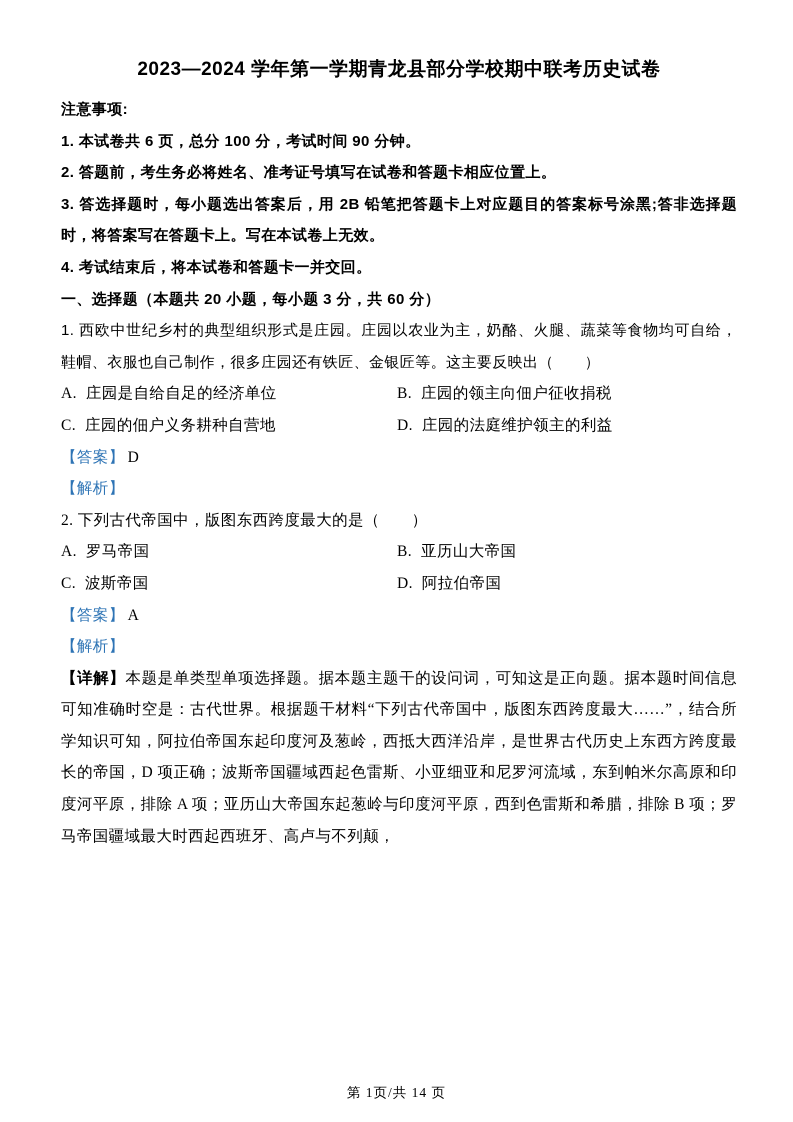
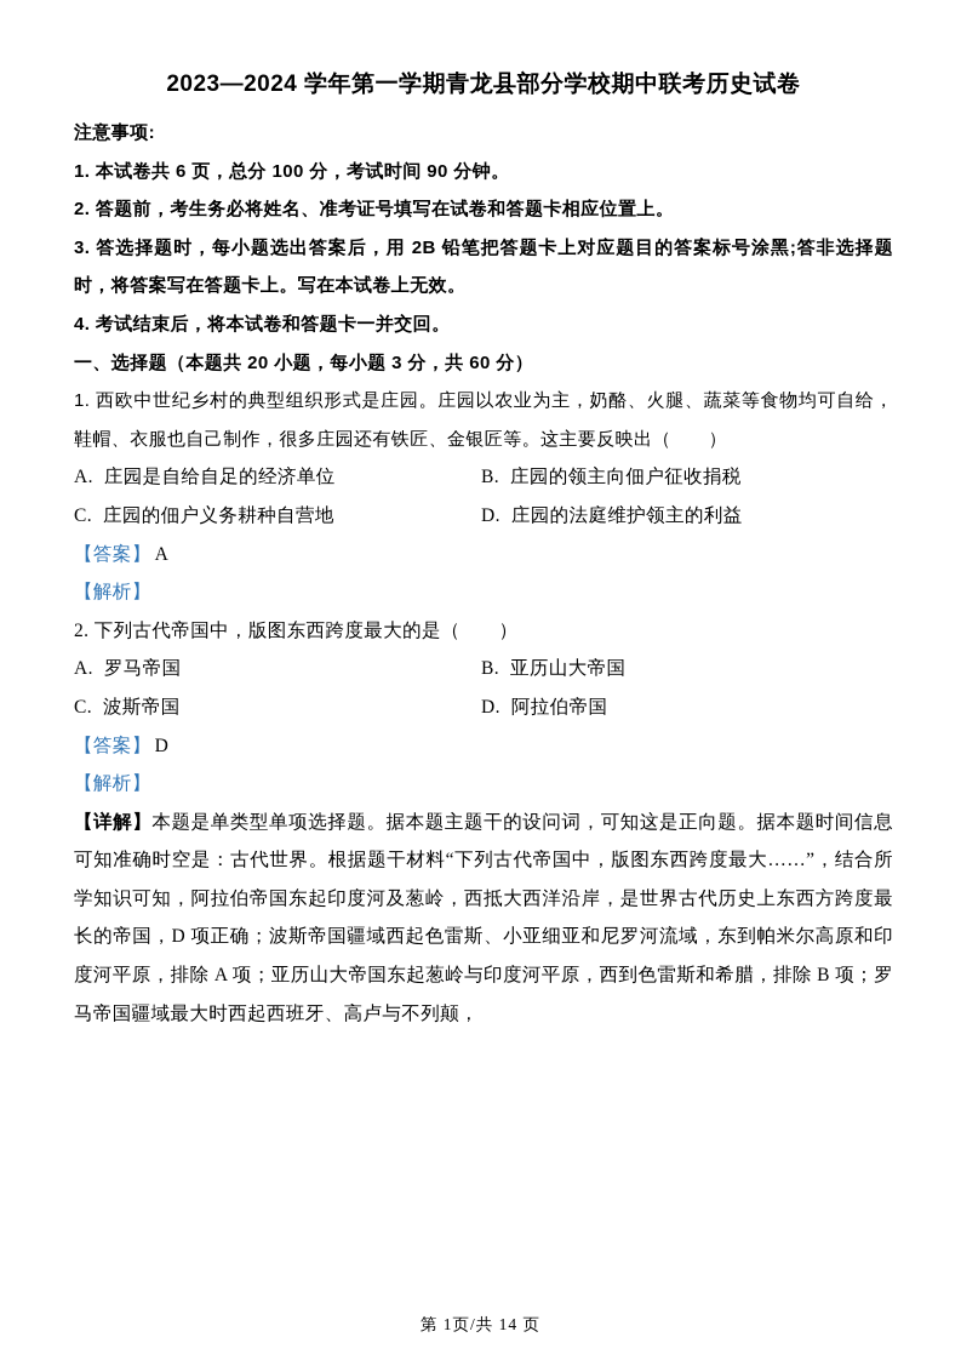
  2023—2024 学年第一学期青龙县部分学校期中联考历史试卷
  注意事项:
  1. 本试卷共 6 页，总分 100 分，考试时间 90 分钟。
  2. 答题前，考生务必将姓名、准考证号填写在试卷和答题卡相应位置上。
  3. 答选择题时，每小题选出答案后，用 2B 铅笔把答题卡上对应题目的答案标号涂黑;答非选择题时，将答案写在答题卡上。写在本试卷上无效。
  4. 考试结束后，将本试卷和答题卡一并交回。
  一、选择题（本题共 20 小题，每小题 3 分，共 60 分）
  1. 西欧中世纪乡村的典型组织形式是庄园。庄园以农业为主，奶酪、火腿、蔬菜等食物均可自给，鞋帽、衣服也自己制作，很多庄园还有铁匠、金银匠等。这主要反映出（ ）
  A. 庄园是自给自足的经济单位
  B. 庄园的领主向佃户征收捐税
  C. 庄园的佃户义务耕种自营地
  D. 庄园的法庭维护领主的利益
- 【答案】 D
+ 【答案】 A
  【解析】
  2. 下列古代帝国中，版图东西跨度最大的是（ ）
  A. 罗马帝国
  B. 亚历山大帝国
  C. 波斯帝国
  D. 阿拉伯帝国
- 【答案】 A
+ 【答案】 D
  【解析】
  【详解】本题是单类型单项选择题。据本题主题干的设问词，可知这是正向题。据本题时间信息可知准确时空是：古代世界。根据题干材料“下列古代帝国中，版图东西跨度最大……”，结合所学知识可知，阿拉伯帝国东起印度河及葱岭，西抵大西洋沿岸，是世界古代历史上东西方跨度最长的帝国，D 项正确；波斯帝国疆域西起色雷斯、小亚细亚和尼罗河流域，东到帕米尔高原和印度河平原，排除 A 项；亚历山大帝国东起葱岭与印度河平原，西到色雷斯和希腊，排除 B 项；罗马帝国疆域最大时西起西班牙、高卢与不列颠，
  第 1页/共 14 页
